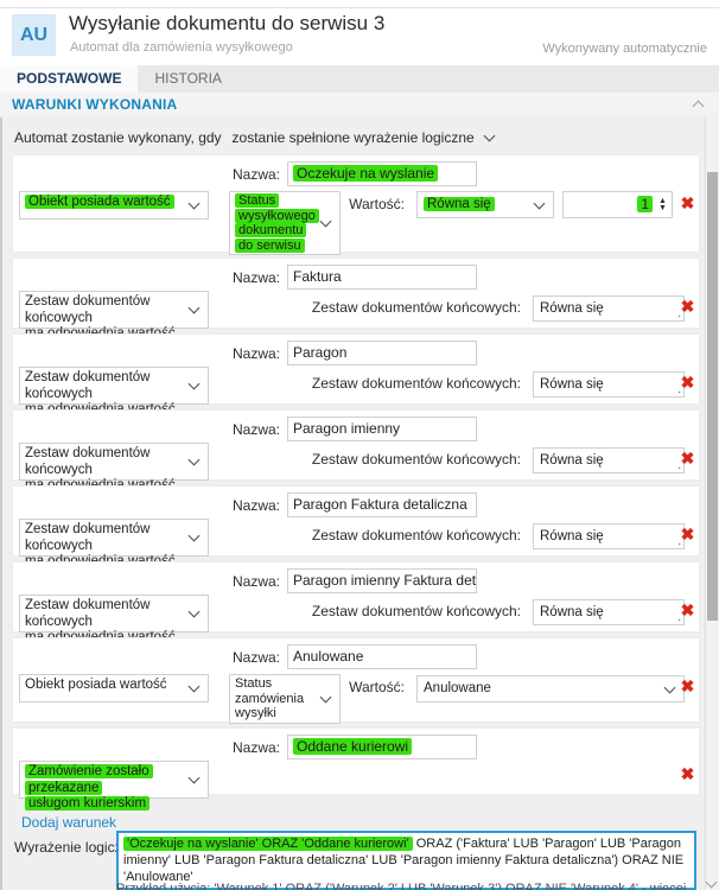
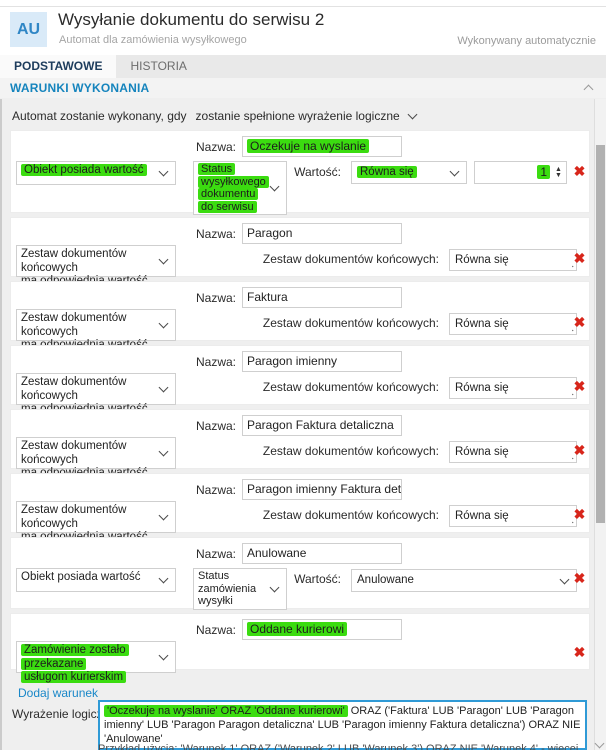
  AU
- Wysyłanie dokumentu do serwisu 3
+ Wysyłanie dokumentu do serwisu 2
  Automat dla zamówienia wysyłkowego
  Wykonywany automatycznie
  PODSTAWOWE
  HISTORIA
  WARUNKI WYKONANIA
  Automat zostanie wykonany, gdy
  zostanie spełnione wyrażenie logiczne
  Nazwa:
  Oczekuje na wyslanie
  Obiekt posiada wartość
  Status
  wysyłkowego
  dokumentu
  do serwisu
  Wartość:
  Równa się
  1
  ✖
  Nazwa:
- Faktura
+ Paragon
  Zestaw dokumentów końcowych
  Zestaw dokumentów końcowych:
  Równa się
  ‧
  ✖
  Nazwa:
- Paragon
+ Faktura
  Zestaw dokumentów końcowych
  Zestaw dokumentów końcowych:
  Równa się
  ‧
  ✖
  Nazwa:
  Paragon imienny
  Zestaw dokumentów końcowych
  Zestaw dokumentów końcowych:
  Równa się
  ‧
  ✖
  Nazwa:
  Paragon Faktura detaliczna
  Zestaw dokumentów końcowych
  Zestaw dokumentów końcowych:
  Równa się
  ‧
  ✖
  Nazwa:
  Paragon imienny Faktura det
  Zestaw dokumentów końcowych
  Zestaw dokumentów końcowych:
  Równa się
  ‧
  ✖
  Nazwa:
  Anulowane
  Obiekt posiada wartość
  Status
  zamówienia
  wysyłki
  Wartość:
  Anulowane
  ✖
  Nazwa:
  Oddane kurierowi
  Zamówienie zostało przekazane
  usługom kurierskim
  ✖
  Dodaj warunek
  Wyrażenie logic
- 'Oczekuje na wyslanie' ORAZ 'Oddane kurierowi' ORAZ ('Faktura' LUB 'Paragon' LUB 'Paragon imienny' LUB 'Paragon Faktura detaliczna' LUB 'Paragon imienny Faktura detaliczna') ORAZ NIE 'Anulowane'
+ 'Oczekuje na wyslanie' ORAZ 'Oddane kurierowi' ORAZ ('Faktura' LUB 'Paragon' LUB 'Paragon imienny' LUB 'Paragon Paragon detaliczna' LUB 'Paragon imienny Faktura detaliczna') ORAZ NIE 'Anulowane'
  Przykład użycia: 'Warunek 1' ORAZ ('Warunek 2' LUB 'Warunek 3') ORAZ NIE 'Warunek 4' - więcej
